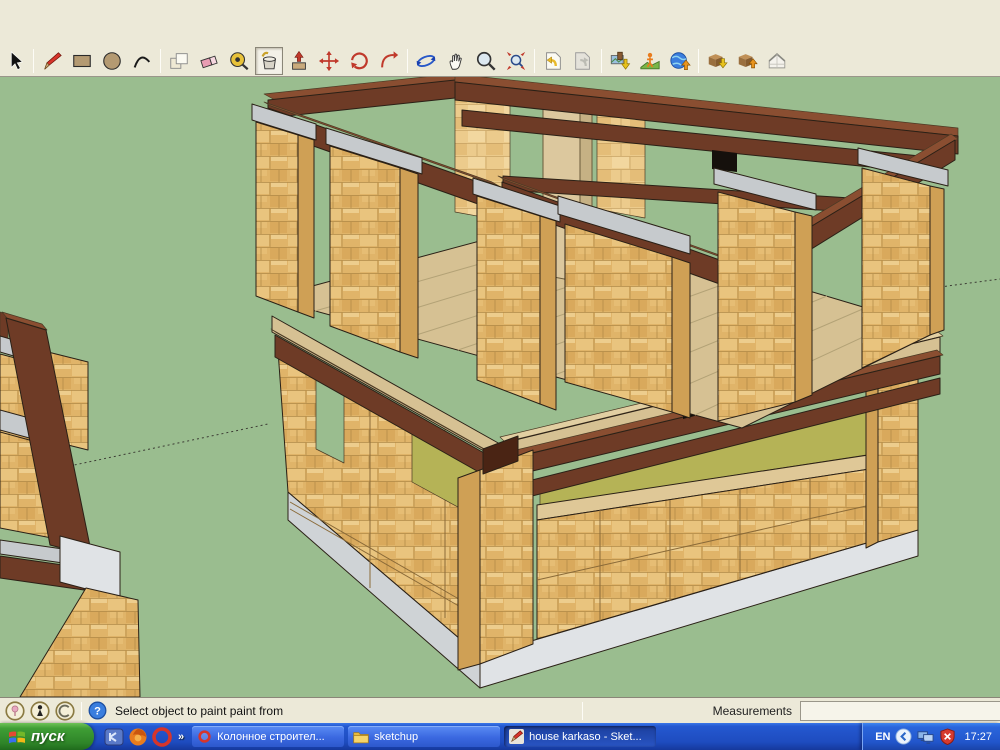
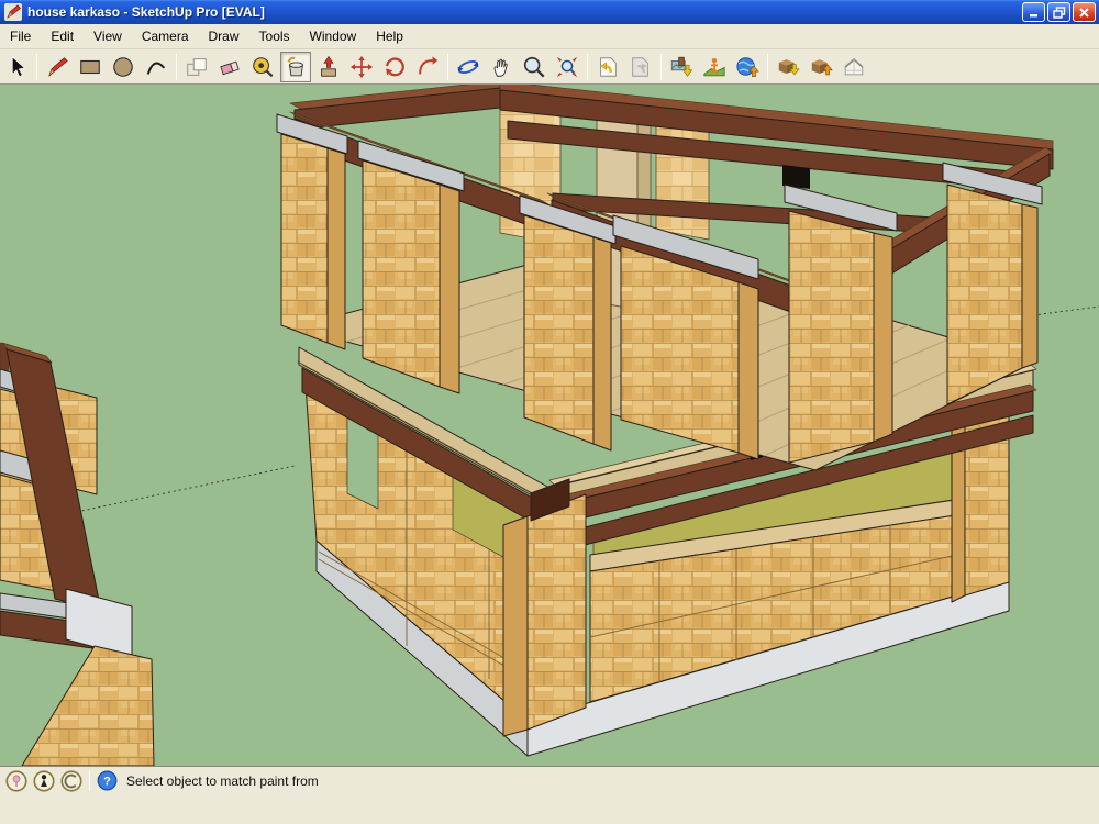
+ house karkaso - SketchUp Pro [EVAL]
+ File
+ Edit
+ View
+ Camera
+ Draw
+ Tools
+ Window
+ Help
  ?
- Select object to paint paint from
+ Select object to match paint from
- Measurements
- пуск
- »
- Колонное строител...
- sketchup
- house karkaso - Sket...
- EN
- 17:27
